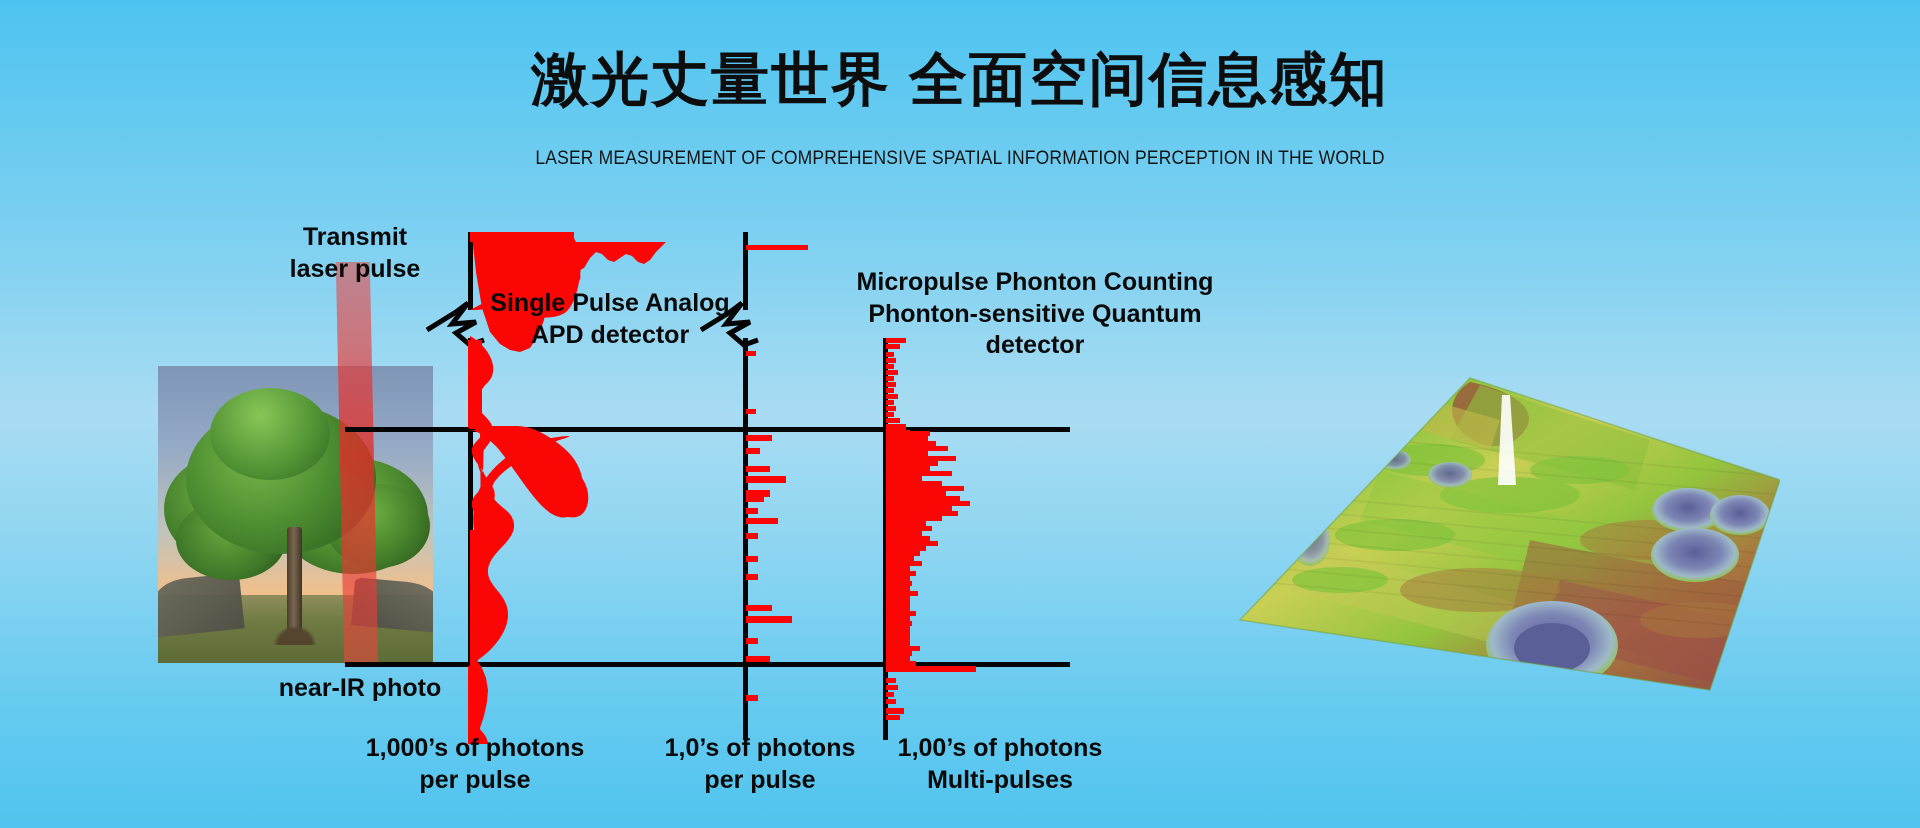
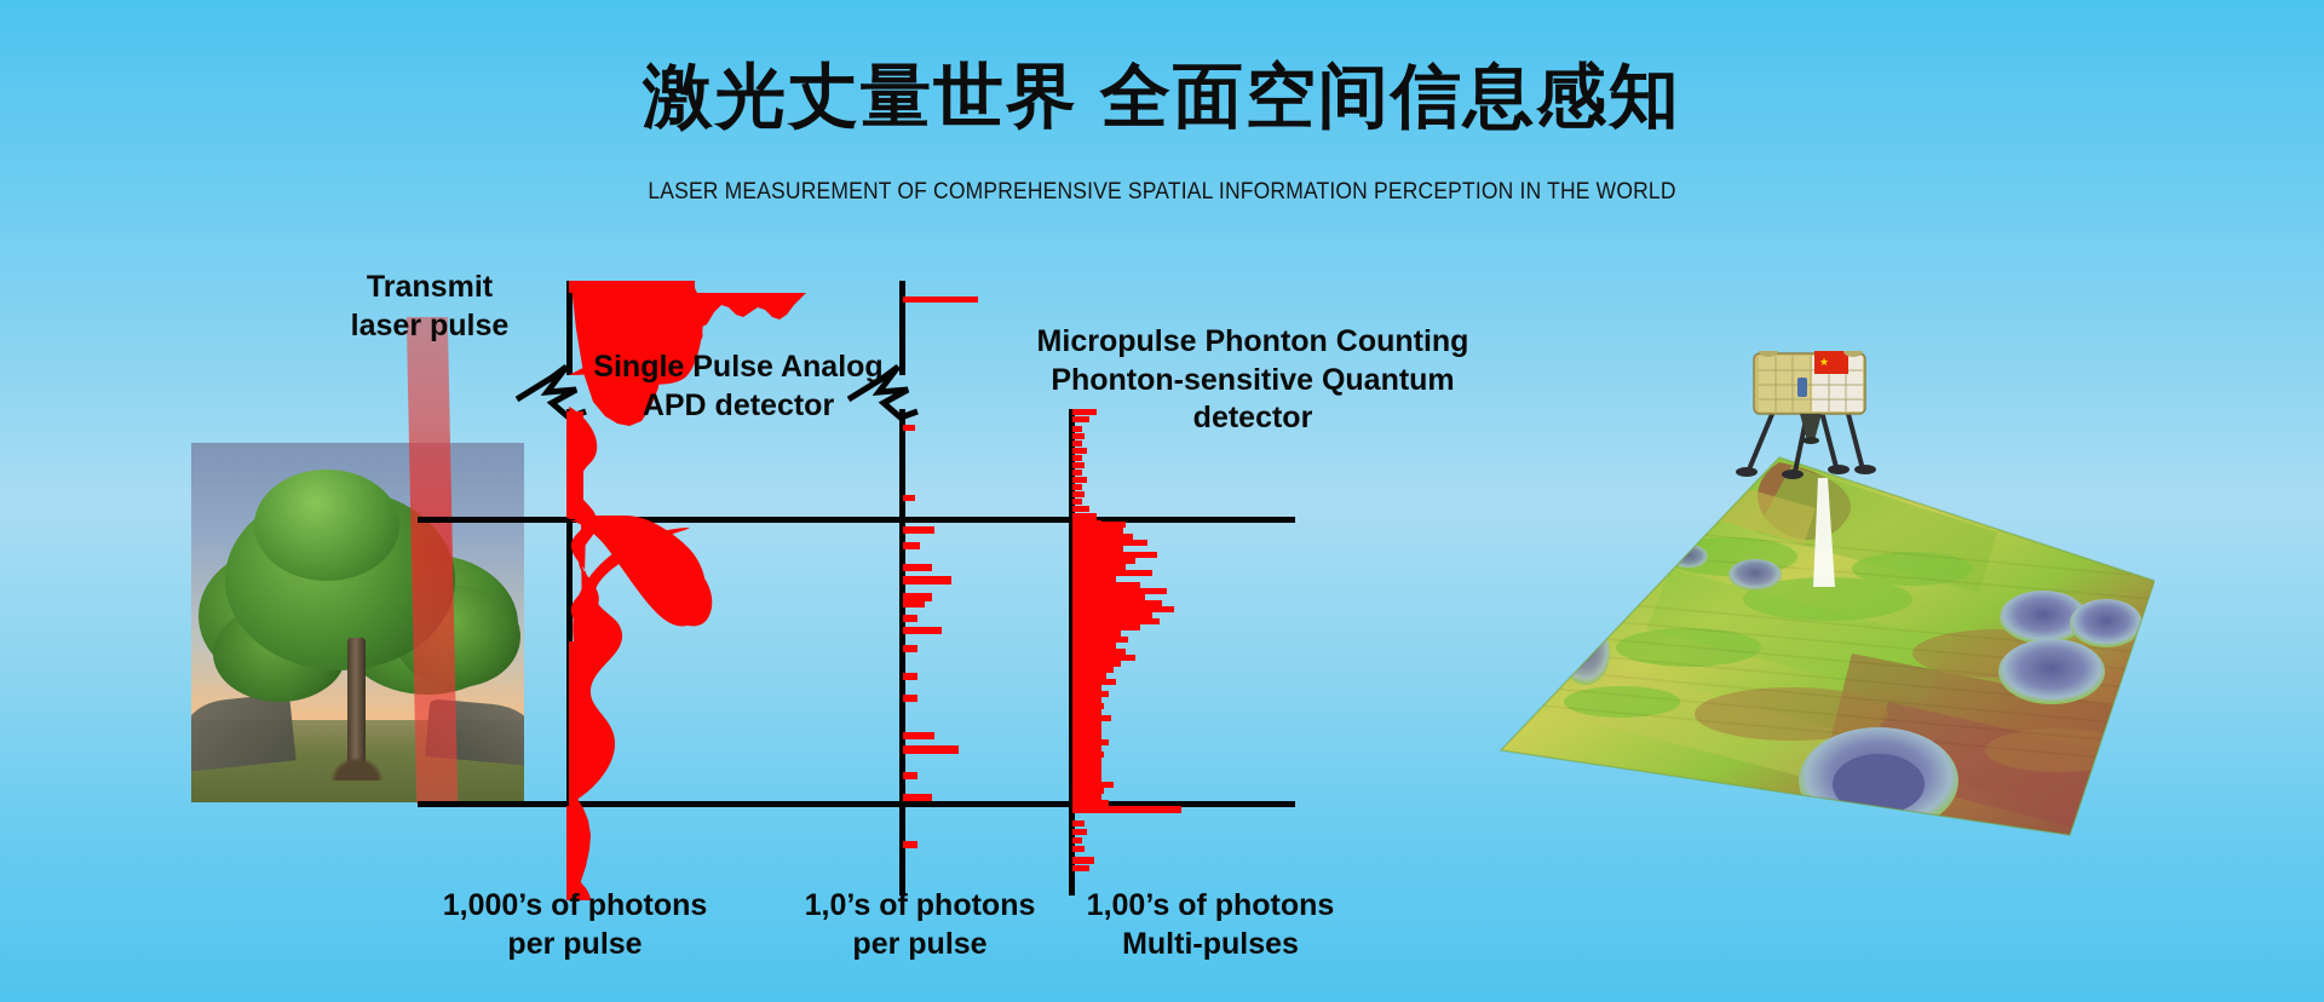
  激光丈量世界 全面空间信息感知
  LASER MEASUREMENT OF COMPREHENSIVE SPATIAL INFORMATION PERCEPTION IN THE WORLD
  Transmit
  laser pulse
- near-IR photo
  Single Pulse Analog
  APD detector
  Micropulse Phonton Counting
  Phonton-sensitive Quantum detector
  1,000’s of photons
  per pulse
  1,0’s of photons
  per pulse
  1,00’s of photons
  Multi-pulses
+ ★
